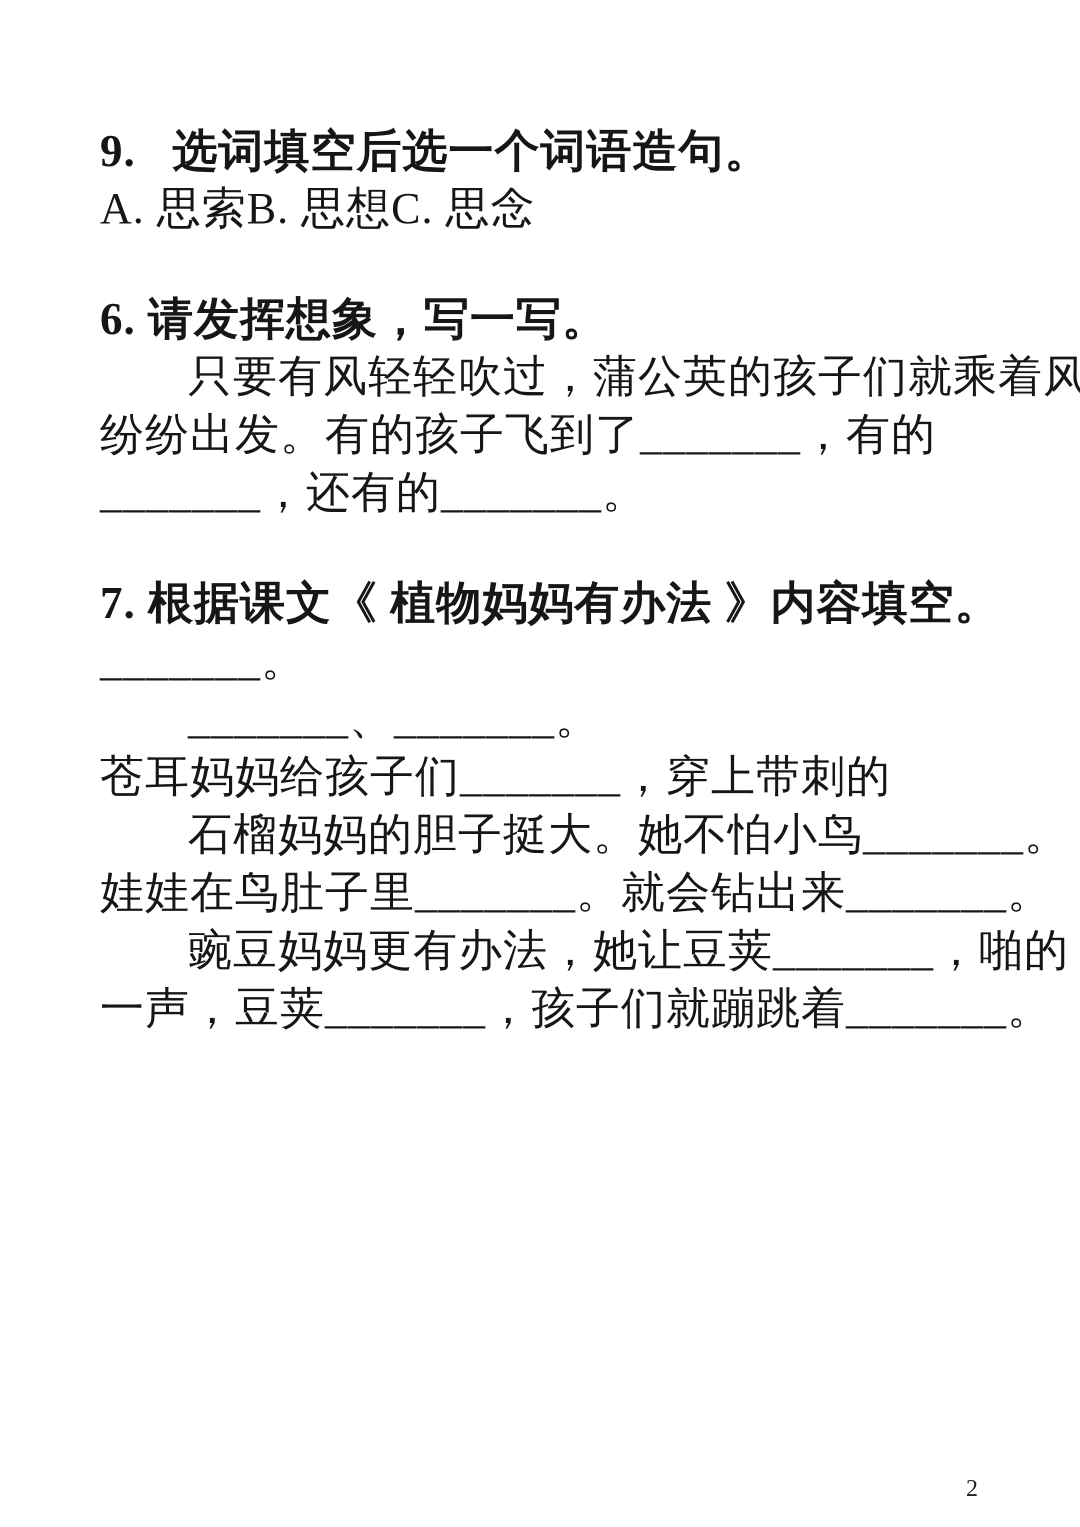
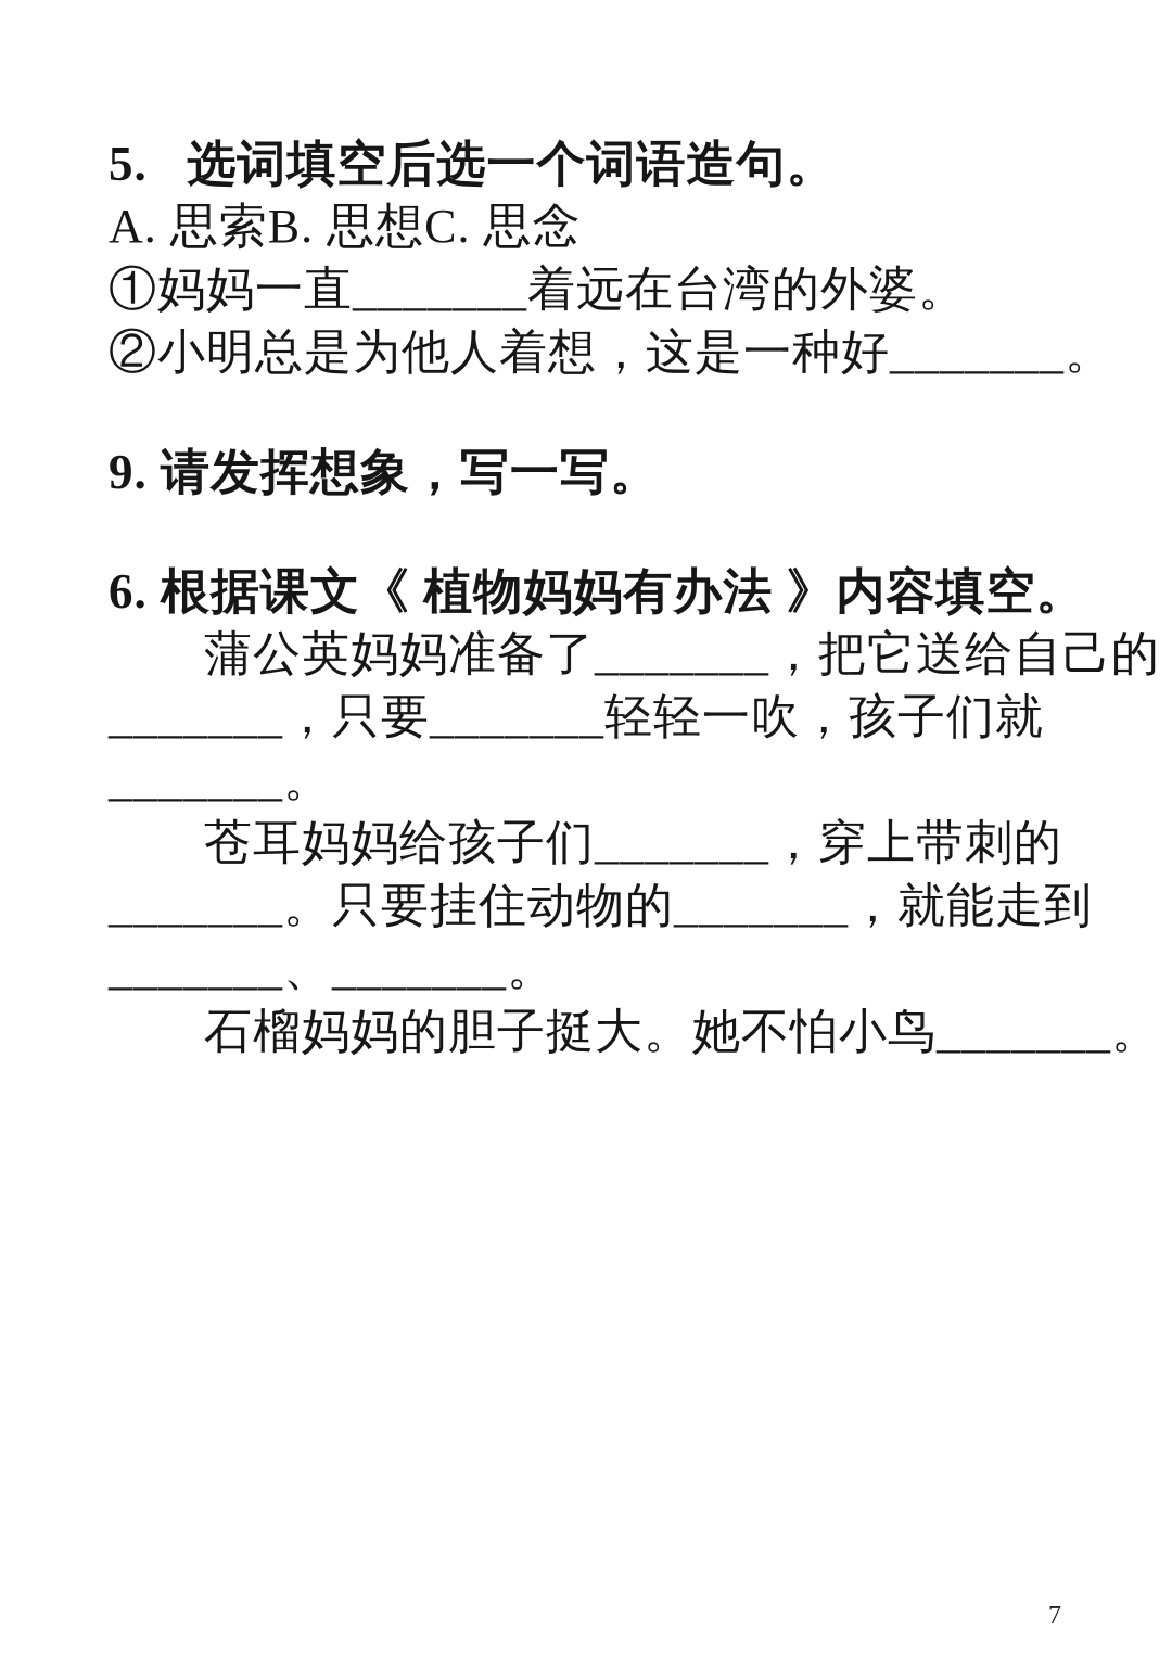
- 9. 选词填空后选一个词语造句。
+ 5. 选词填空后选一个词语造句。
  A. 思索B. 思想C. 思念
+ ①妈妈一直_______着远在台湾的外婆。
+ ②小明总是为他人着想，这是一种好_______。
- 6. 请发挥想象，写一写。
+ 9. 请发挥想象，写一写。
- 只要有风轻轻吹过，蒲公英的孩子们就乘着风
- 纷纷出发。有的孩子飞到了_______，有的
- _______，还有的_______。
- 7. 根据课文《 植物妈妈有办法 》内容填空。
+ 6. 根据课文《 植物妈妈有办法 》内容填空。
+ 蒲公英妈妈准备了_______，把它送给自己的
+ _______，只要_______轻轻一吹，孩子们就
  _______。
- _______、_______。
+ 苍耳妈妈给孩子们_______，穿上带刺的
+ _______。只要挂住动物的_______，就能走到
- 苍耳妈妈给孩子们_______，穿上带刺的
+ _______、_______。
  石榴妈妈的胆子挺大。她不怕小鸟_______。
- 娃娃在鸟肚子里_______。就会钻出来_______。
- 豌豆妈妈更有办法，她让豆荚_______，啪的
- 一声，豆荚_______，孩子们就蹦跳着_______。
- 2
+ 7
